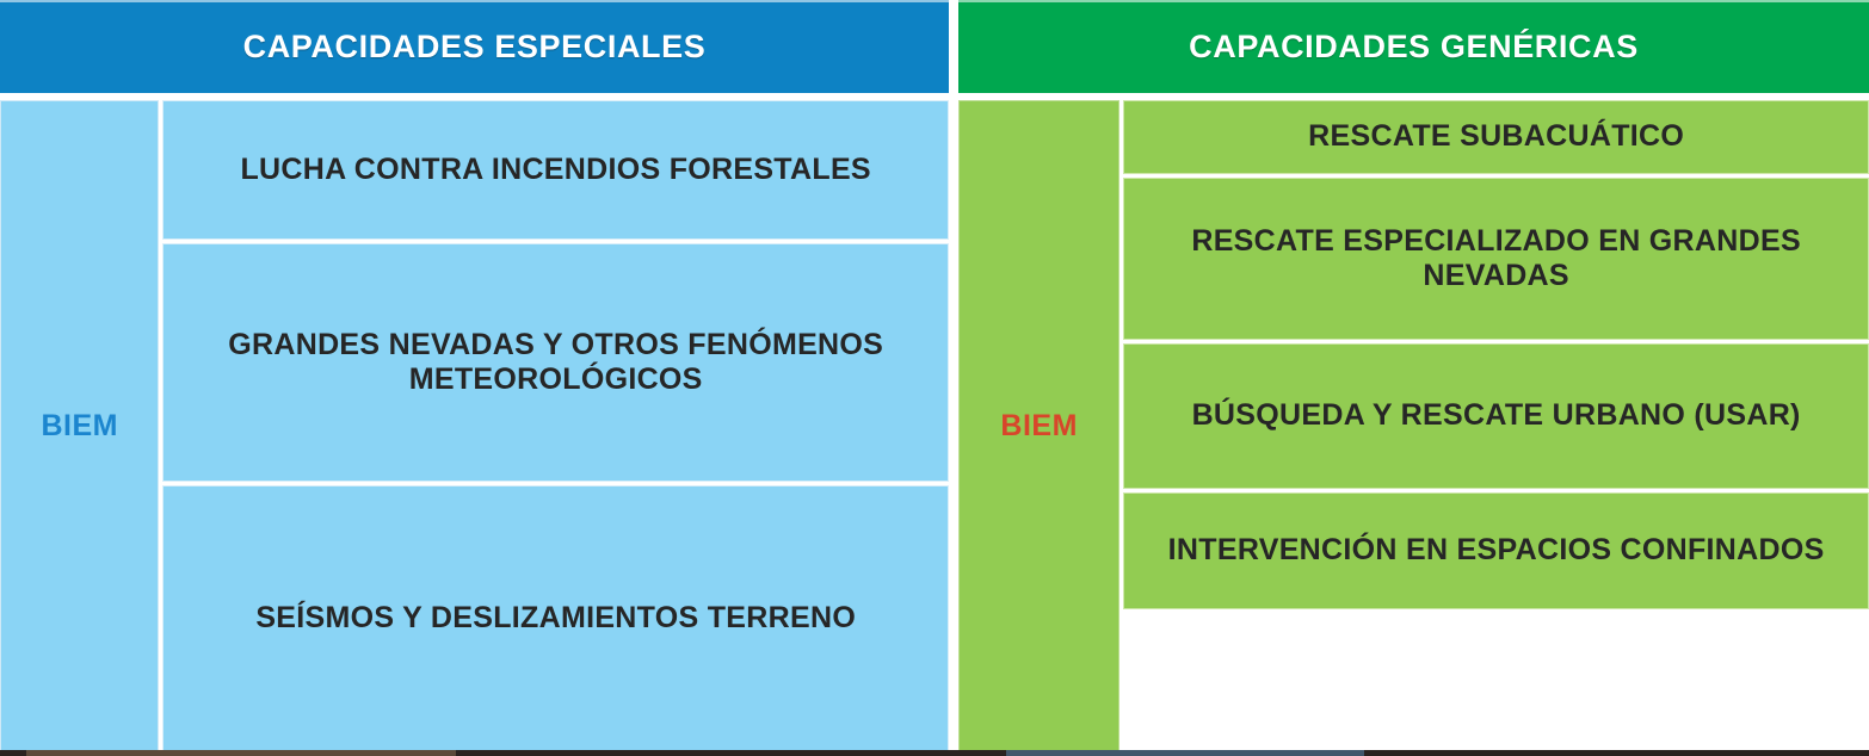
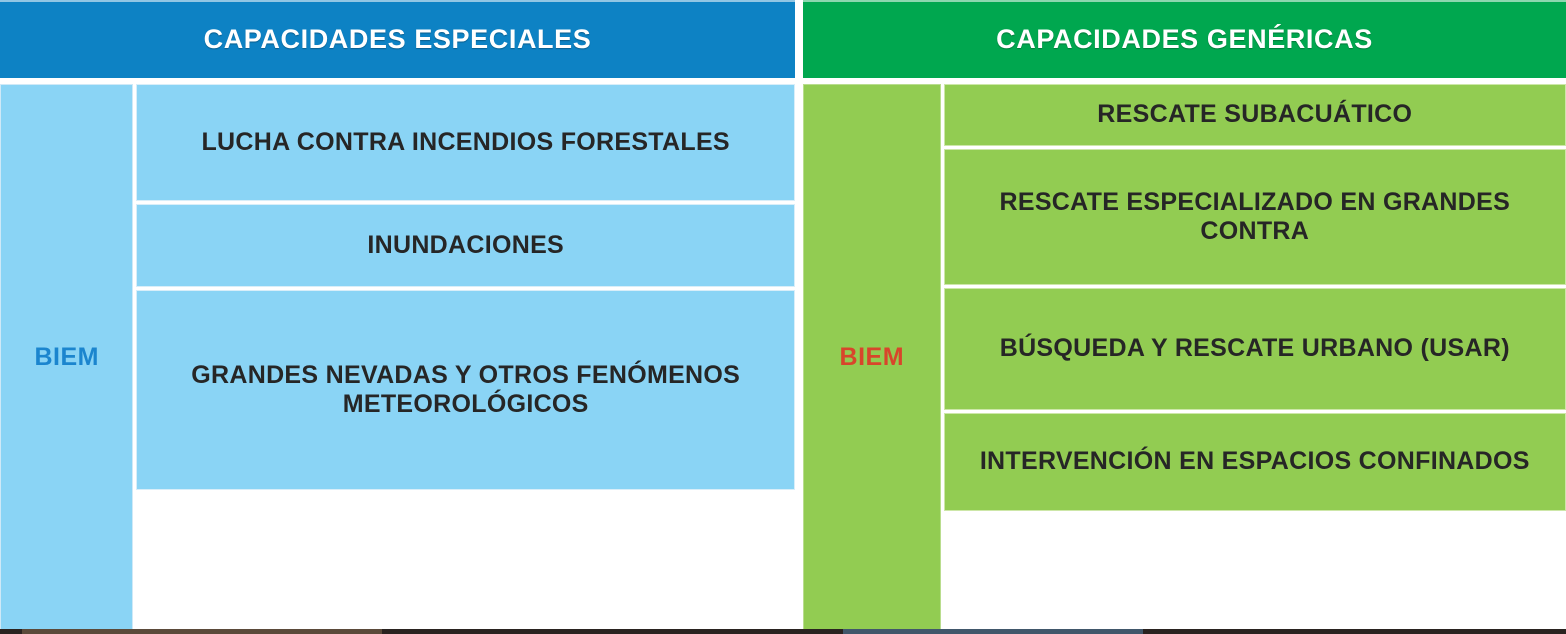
  CAPACIDADES ESPECIALES
  BIEM
  LUCHA CONTRA INCENDIOS FORESTALES
+ INUNDACIONES
  GRANDES NEVADAS Y OTROS FENÓMENOS METEOROLÓGICOS
- SEÍSMOS Y DESLIZAMIENTOS TERRENO
  CAPACIDADES GENÉRICAS
  BIEM
  RESCATE SUBACUÁTICO
- RESCATE ESPECIALIZADO EN GRANDES NEVADAS
+ RESCATE ESPECIALIZADO EN GRANDES CONTRA
  BÚSQUEDA Y RESCATE URBANO (USAR)
  INTERVENCIÓN EN ESPACIOS CONFINADOS
